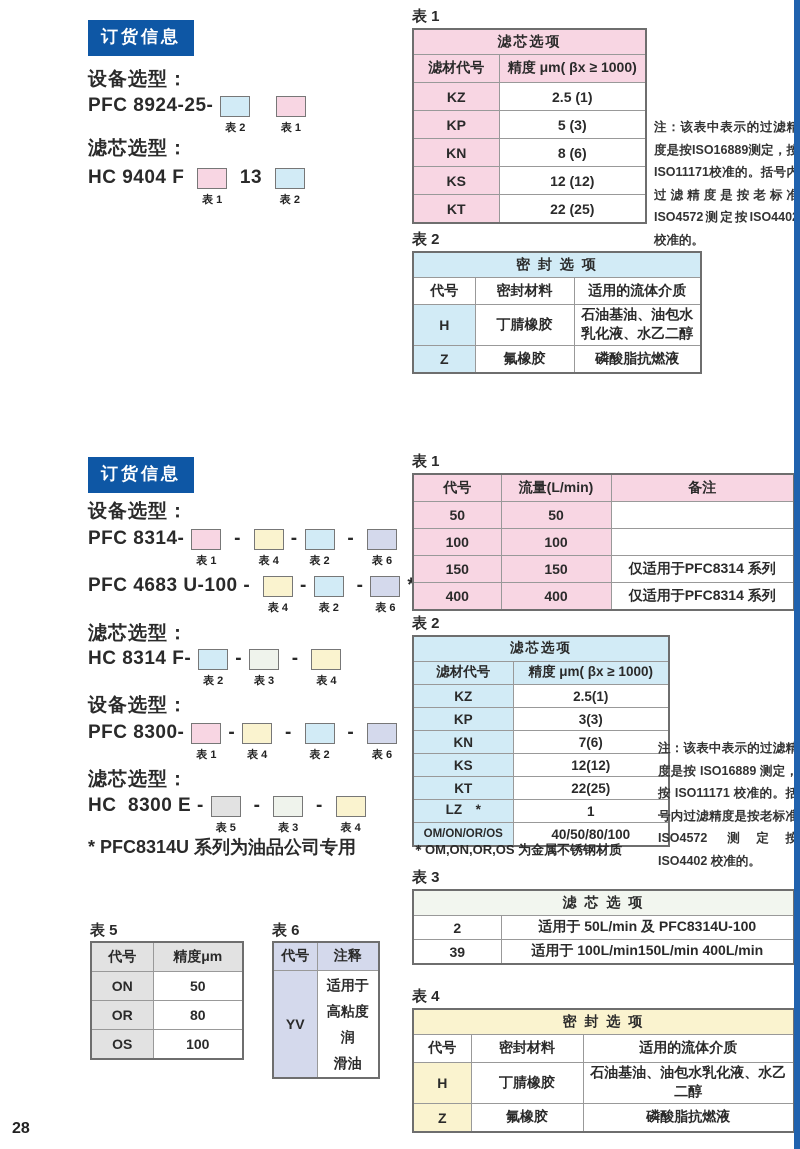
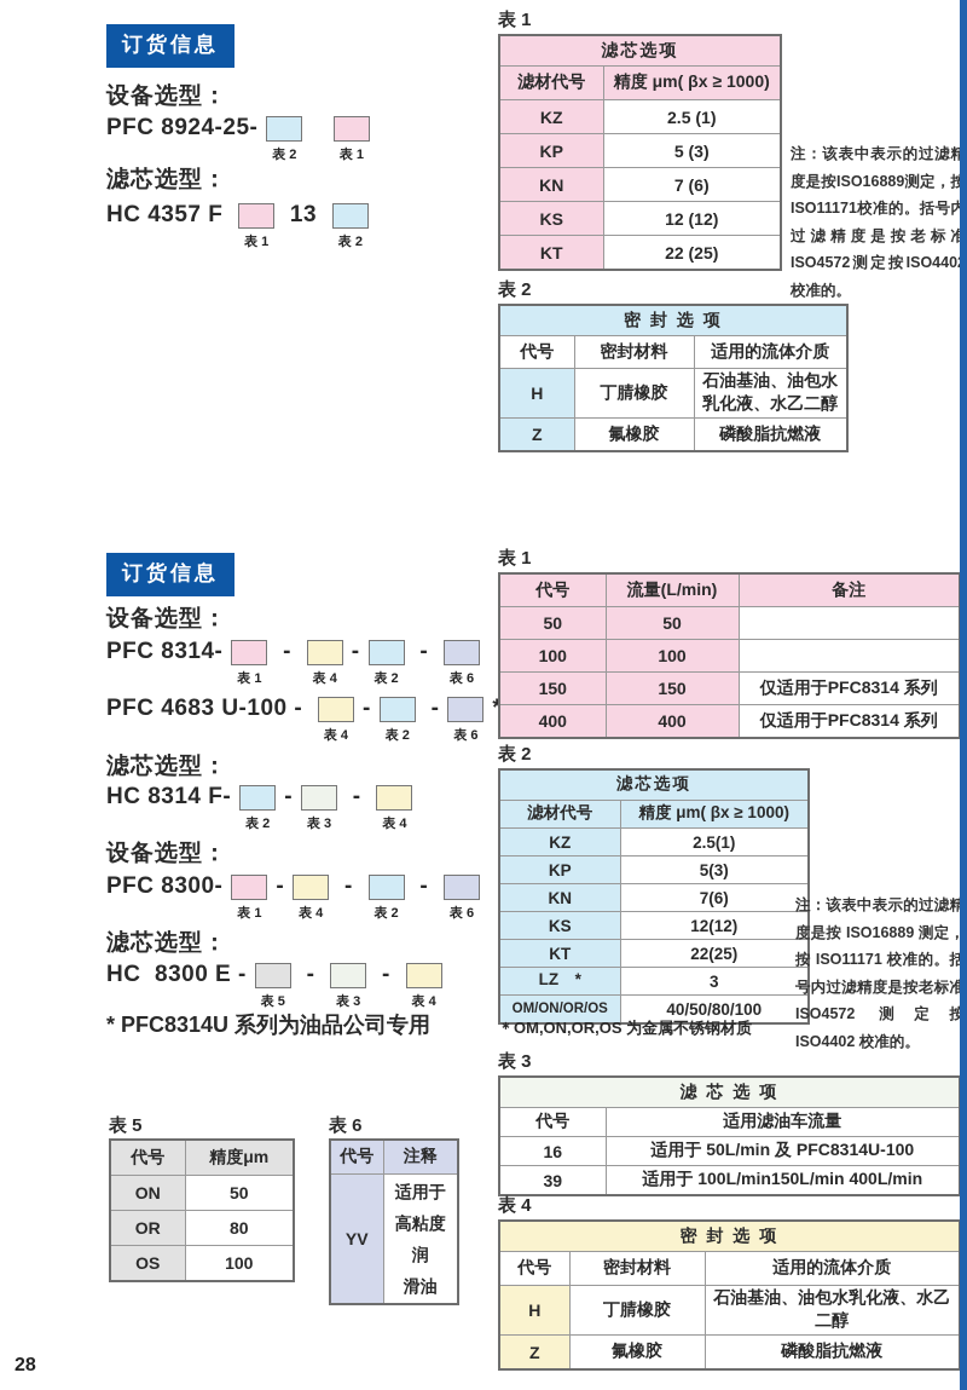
  订货信息
  设备选型：
  PFC 8924-25-
  表 2
  表 1
  滤芯选型：
- HC 9404 F
+ HC 4357 F
  表 1
  13
  表 2
  表 1
  滤芯选项
  滤材代号	精度 μm( βx ≥ 1000)
  KZ	2.5 (1)
  KP	5 (3)
- KN	8 (6)
+ KN	7 (6)
  KS	12 (12)
  KT	22 (25)
  注：该表中表示的过滤精度是按ISO16889测定，按ISO11171校准的。括号内过滤精度是按老标准ISO4572测定按ISO440校准的。
  表 2
  密 封 选 项
  代号	密封材料	适用的流体介质
  H	丁腈橡胶	石油基油、油包水乳化液、水乙二醇
  Z	氟橡胶	磷酸脂抗燃液
  订货信息
  设备选型：
  PFC 8314-
  表 1
  -
  表 4
  -
  表 2
  -
  表 6
  PFC 4683 U-100 -
  表 4
  -
  表 2
  -
  表 6
  滤芯选型：
  HC 8314 F-
  表 2
  -
  表 3
  -
  表 4
  设备选型：
  PFC 8300-
  表 1
  -
  表 4
  -
  表 2
  -
  表 6
  滤芯选型：
  HC 8300 E -
  表 5
  -
  表 3
  -
  表 4
  * PFC8314U 系列为油品公司专用
  表 1
  代号	流量(L/min)	备注
  50	50
  100	100
  150	150	仅适用于PFC8314 系列
  400	400	仅适用于PFC8314 系列
  表 2
  滤芯选项
  滤材代号	精度 μm( βx ≥ 1000)
  KZ	2.5(1)
- KP	3(3)
+ KP	5(3)
  KN	7(6)
  KS	12(12)
  KT	22(25)
- LZ *	1
+ LZ *	3
  OM/ON/OR/OS	40/50/80/100
  注：该表中表示的过滤精度是按 ISO16889 测定，按 ISO11171 校准的。括号内过滤精度是按老标准 ISO4572 测定按 ISO4402 校准的。
  ＊OM,ON,OR,OS 为金属不锈钢材质
  表 3
  滤 芯 选 项
+ 代号	适用滤油车流量
- 2	适用于 50L/min 及 PFC8314U-100
+ 16	适用于 50L/min 及 PFC8314U-100
  39	适用于 100L/min150L/min 400L/min
  表 4
  密 封 选 项
  代号	密封材料	适用的流体介质
  H	丁腈橡胶	石油基油、油包水乳化液、水乙二醇
  Z	氟橡胶	磷酸脂抗燃液
  表 5
  代号	精度μm
  ON	50
  OR	80
  OS	100
  表 6
  代号	注释
  YV	适用于 高粘度润 滑油
  28
